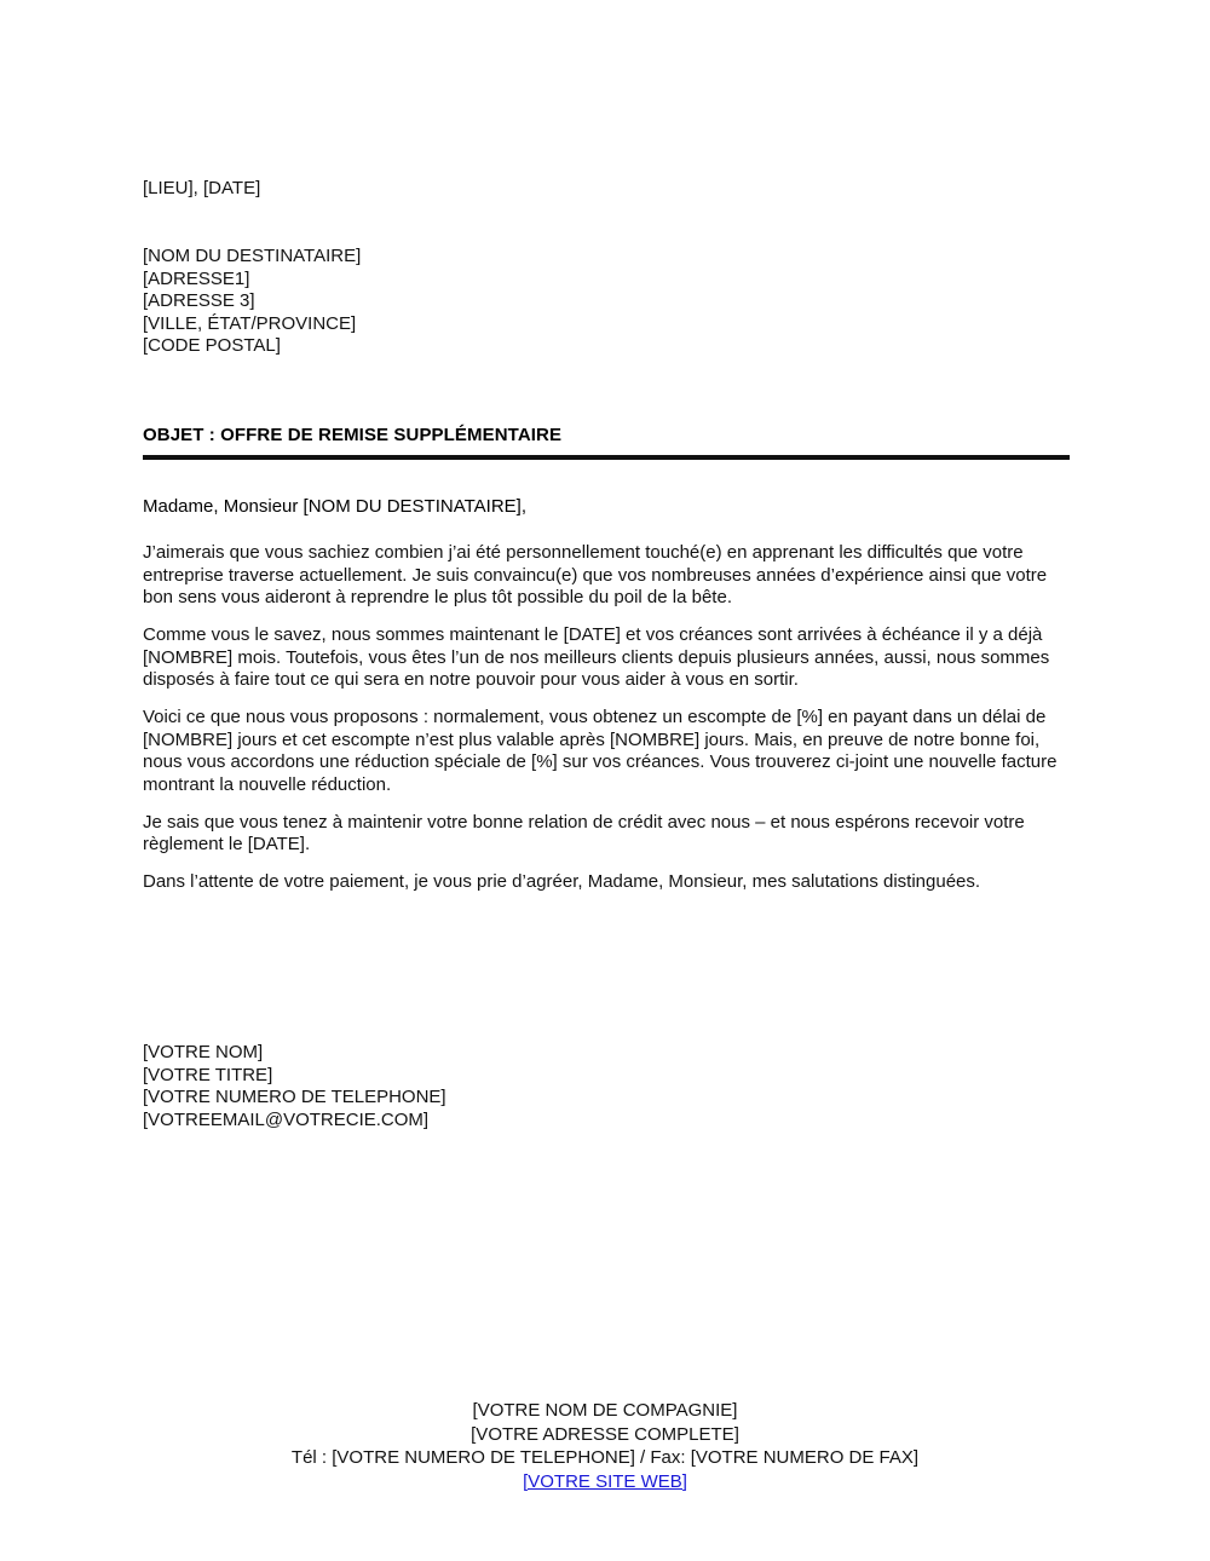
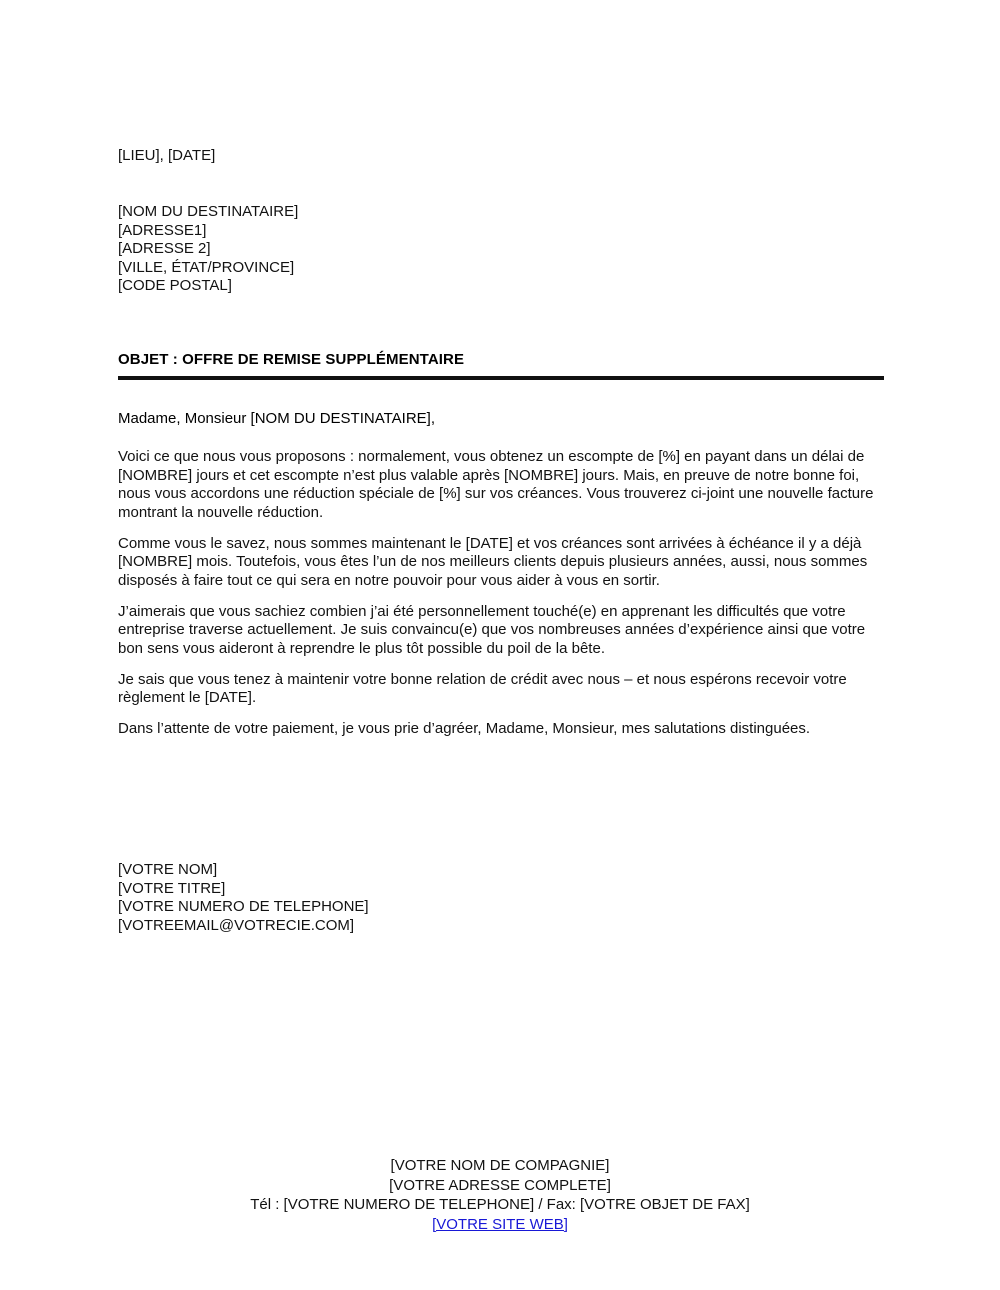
  [LIEU], [DATE]
  [NOM DU DESTINATAIRE]
  [ADRESSE1]
- [ADRESSE 3]
+ [ADRESSE 2]
  [VILLE, ÉTAT/PROVINCE]
  [CODE POSTAL]
  OBJET : OFFRE DE REMISE SUPPLÉMENTAIRE
  Madame, Monsieur [NOM DU DESTINATAIRE],
- J’aimerais que vous sachiez combien j’ai été personnellement touché(e) en apprenant les difficultés que votre entreprise traverse actuellement. Je suis convaincu(e) que vos nombreuses années d’expérience ainsi que votre bon sens vous aideront à reprendre le plus tôt possible du poil de la bête.
+ Voici ce que nous vous proposons : normalement, vous obtenez un escompte de [%] en payant dans un délai de [NOMBRE] jours et cet escompte n’est plus valable après [NOMBRE] jours. Mais, en preuve de notre bonne foi, nous vous accordons une réduction spéciale de [%] sur vos créances. Vous trouverez ci-joint une nouvelle facture montrant la nouvelle réduction.
  Comme vous le savez, nous sommes maintenant le [DATE] et vos créances sont arrivées à échéance il y a déjà [NOMBRE] mois. Toutefois, vous êtes l’un de nos meilleurs clients depuis plusieurs années, aussi, nous sommes disposés à faire tout ce qui sera en notre pouvoir pour vous aider à vous en sortir.
- Voici ce que nous vous proposons : normalement, vous obtenez un escompte de [%] en payant dans un délai de [NOMBRE] jours et cet escompte n’est plus valable après [NOMBRE] jours. Mais, en preuve de notre bonne foi, nous vous accordons une réduction spéciale de [%] sur vos créances. Vous trouverez ci-joint une nouvelle facture montrant la nouvelle réduction.
+ J’aimerais que vous sachiez combien j’ai été personnellement touché(e) en apprenant les difficultés que votre entreprise traverse actuellement. Je suis convaincu(e) que vos nombreuses années d’expérience ainsi que votre bon sens vous aideront à reprendre le plus tôt possible du poil de la bête.
  Je sais que vous tenez à maintenir votre bonne relation de crédit avec nous – et nous espérons recevoir votre règlement le [DATE].
  Dans l’attente de votre paiement, je vous prie d’agréer, Madame, Monsieur, mes salutations distinguées.
  [VOTRE NOM]
  [VOTRE TITRE]
  [VOTRE NUMERO DE TELEPHONE]
  [VOTREEMAIL@VOTRECIE.COM]
  [VOTRE NOM DE COMPAGNIE]
  [VOTRE ADRESSE COMPLETE]
- Tél : [VOTRE NUMERO DE TELEPHONE] / Fax: [VOTRE NUMERO DE FAX]
+ Tél : [VOTRE NUMERO DE TELEPHONE] / Fax: [VOTRE OBJET DE FAX]
  [VOTRE SITE WEB]
